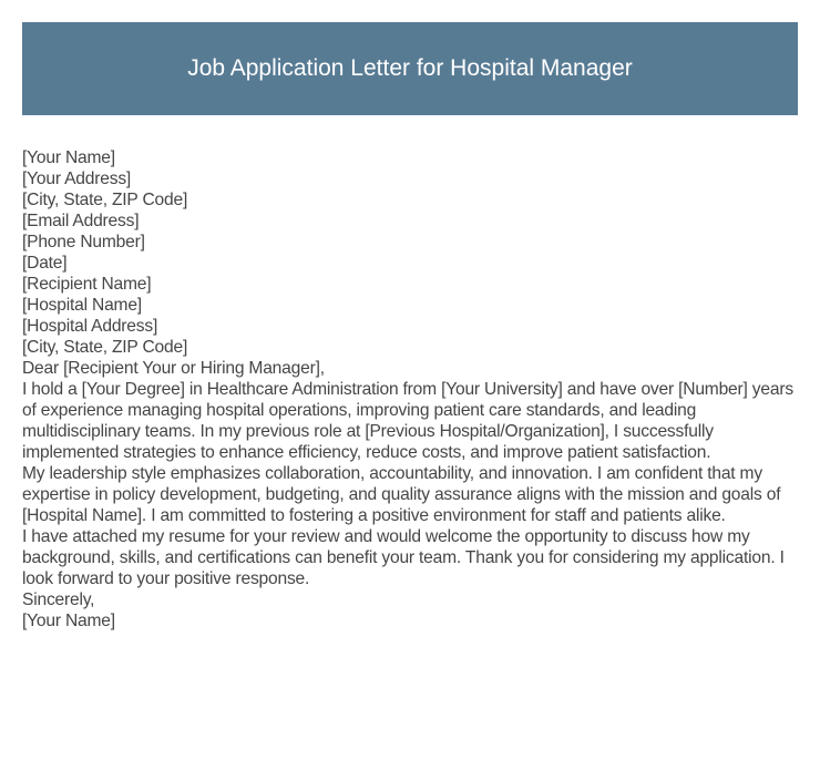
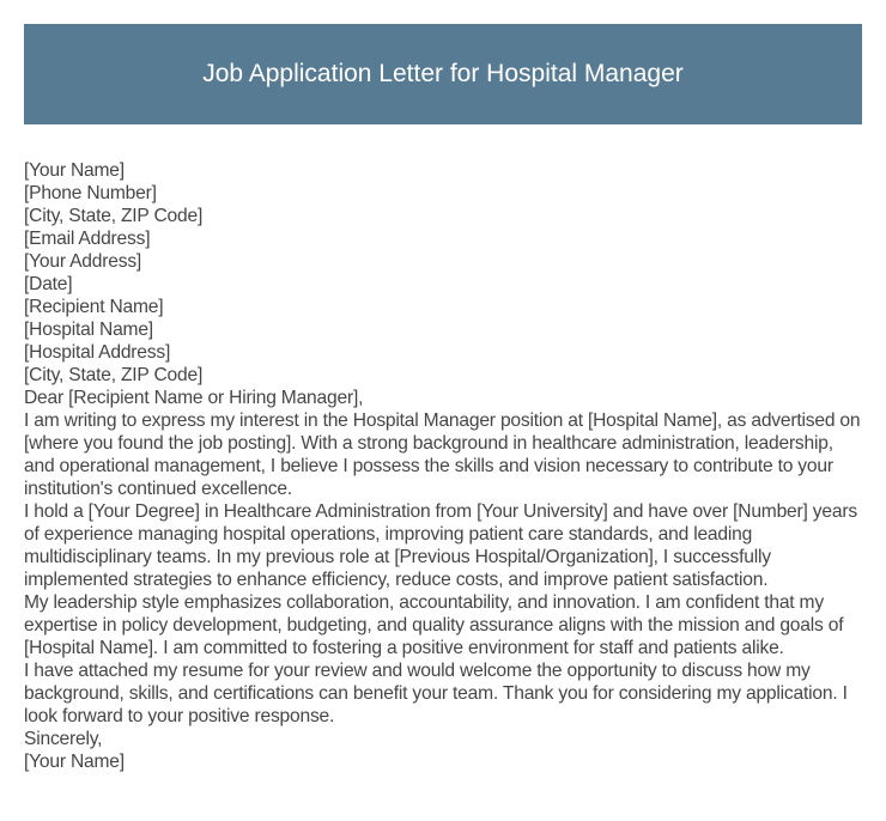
  Job Application Letter for Hospital Manager
  [Your Name]
- [Your Address]
+ [Phone Number]
  [City, State, ZIP Code]
  [Email Address]
- [Phone Number]
+ [Your Address]
  [Date]
  [Recipient Name]
  [Hospital Name]
  [Hospital Address]
  [City, State, ZIP Code]
- Dear [Recipient Your or Hiring Manager],
+ Dear [Recipient Name or Hiring Manager],
+ I am writing to express my interest in the Hospital Manager position at [Hospital Name], as advertised on [where you found the job posting]. With a strong background in healthcare administration, leadership, and operational management, I believe I possess the skills and vision necessary to contribute to your institution's continued excellence.
  I hold a [Your Degree] in Healthcare Administration from [Your University] and have over [Number] years of experience managing hospital operations, improving patient care standards, and leading multidisciplinary teams. In my previous role at [Previous Hospital/Organization], I successfully implemented strategies to enhance efficiency, reduce costs, and improve patient satisfaction.
  My leadership style emphasizes collaboration, accountability, and innovation. I am confident that my expertise in policy development, budgeting, and quality assurance aligns with the mission and goals of [Hospital Name]. I am committed to fostering a positive environment for staff and patients alike.
  I have attached my resume for your review and would welcome the opportunity to discuss how my background, skills, and certifications can benefit your team. Thank you for considering my application. I look forward to your positive response.
  Sincerely,
  [Your Name]
